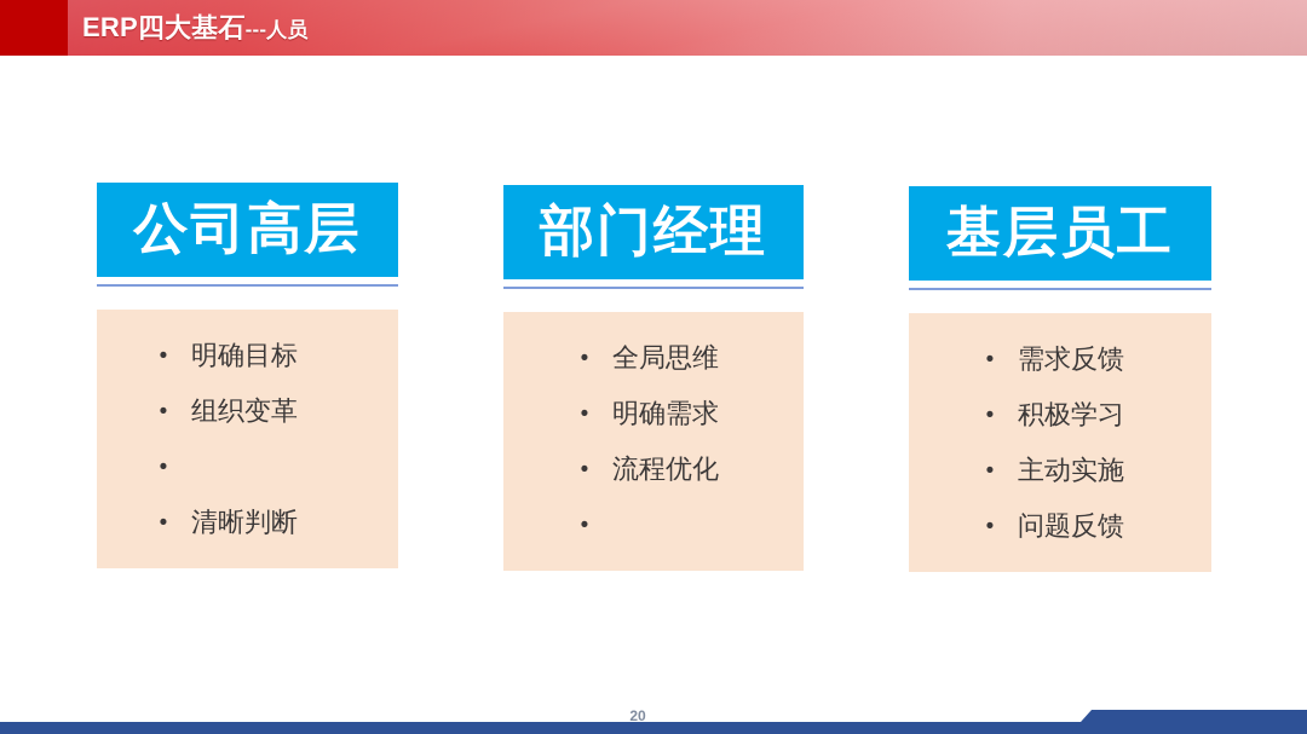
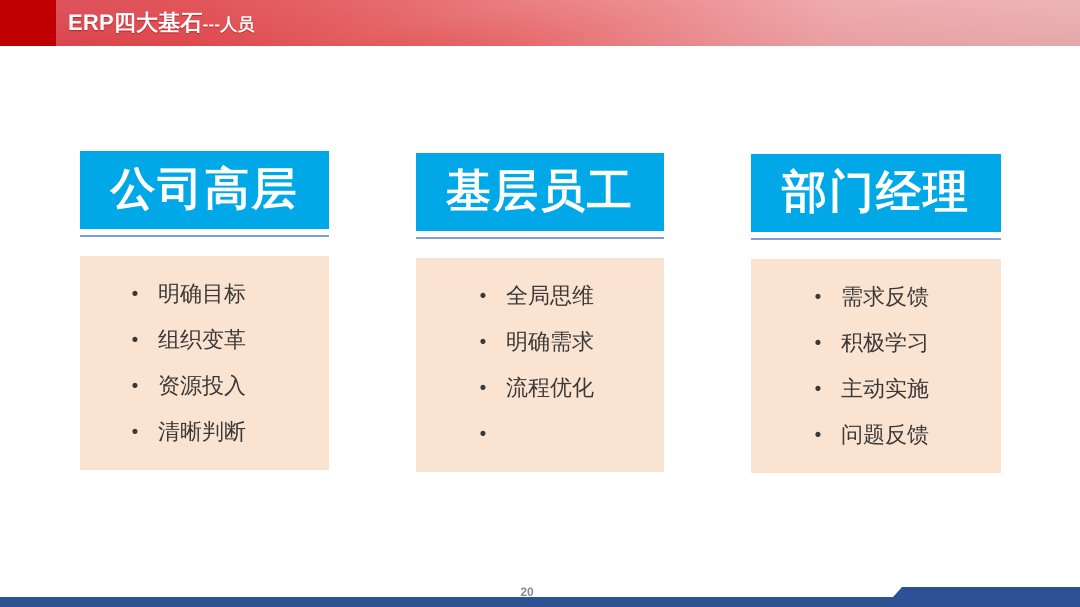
  ERP四大基石---人员
  公司高层
  •
  明确目标
  •
  组织变革
  •
+ 资源投入
  •
  清晰判断
- 部门经理
+ 基层员工
  •
  全局思维
  •
  明确需求
  •
  流程优化
  •
- 基层员工
+ 部门经理
  •
  需求反馈
  •
  积极学习
  •
  主动实施
  •
  问题反馈
  20
